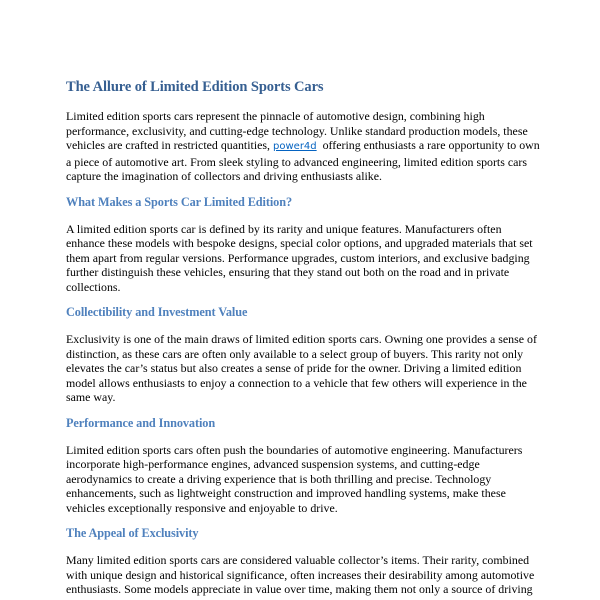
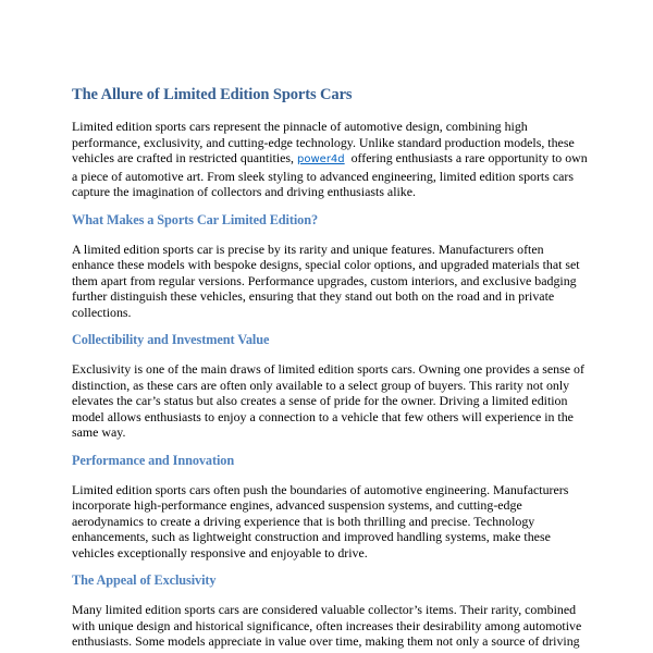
  The Allure of Limited Edition Sports Cars
  Limited edition sports cars represent the pinnacle of automotive design, combining high performance, exclusivity, and cutting-edge technology. Unlike standard production models, these vehicles are crafted in restricted quantities, power4d offering enthusiasts a rare opportunity to own a piece of automotive art. From sleek styling to advanced engineering, limited edition sports cars capture the imagination of collectors and driving enthusiasts alike.
  What Makes a Sports Car Limited Edition?
- A limited edition sports car is defined by its rarity and unique features. Manufacturers often enhance these models with bespoke designs, special color options, and upgraded materials that set them apart from regular versions. Performance upgrades, custom interiors, and exclusive badging further distinguish these vehicles, ensuring that they stand out both on the road and in private collections.
+ A limited edition sports car is precise by its rarity and unique features. Manufacturers often enhance these models with bespoke designs, special color options, and upgraded materials that set them apart from regular versions. Performance upgrades, custom interiors, and exclusive badging further distinguish these vehicles, ensuring that they stand out both on the road and in private collections.
  Collectibility and Investment Value
  Exclusivity is one of the main draws of limited edition sports cars. Owning one provides a sense of distinction, as these cars are often only available to a select group of buyers. This rarity not only elevates the car’s status but also creates a sense of pride for the owner. Driving a limited edition model allows enthusiasts to enjoy a connection to a vehicle that few others will experience in the same way.
  Performance and Innovation
  Limited edition sports cars often push the boundaries of automotive engineering. Manufacturers incorporate high-performance engines, advanced suspension systems, and cutting-edge aerodynamics to create a driving experience that is both thrilling and precise. Technology enhancements, such as lightweight construction and improved handling systems, make these vehicles exceptionally responsive and enjoyable to drive.
  The Appeal of Exclusivity
  Many limited edition sports cars are considered valuable collector’s items. Their rarity, combined with unique design and historical significance, often increases their desirability among automotive enthusiasts. Some models appreciate in value over time, making them not only a source of driving
